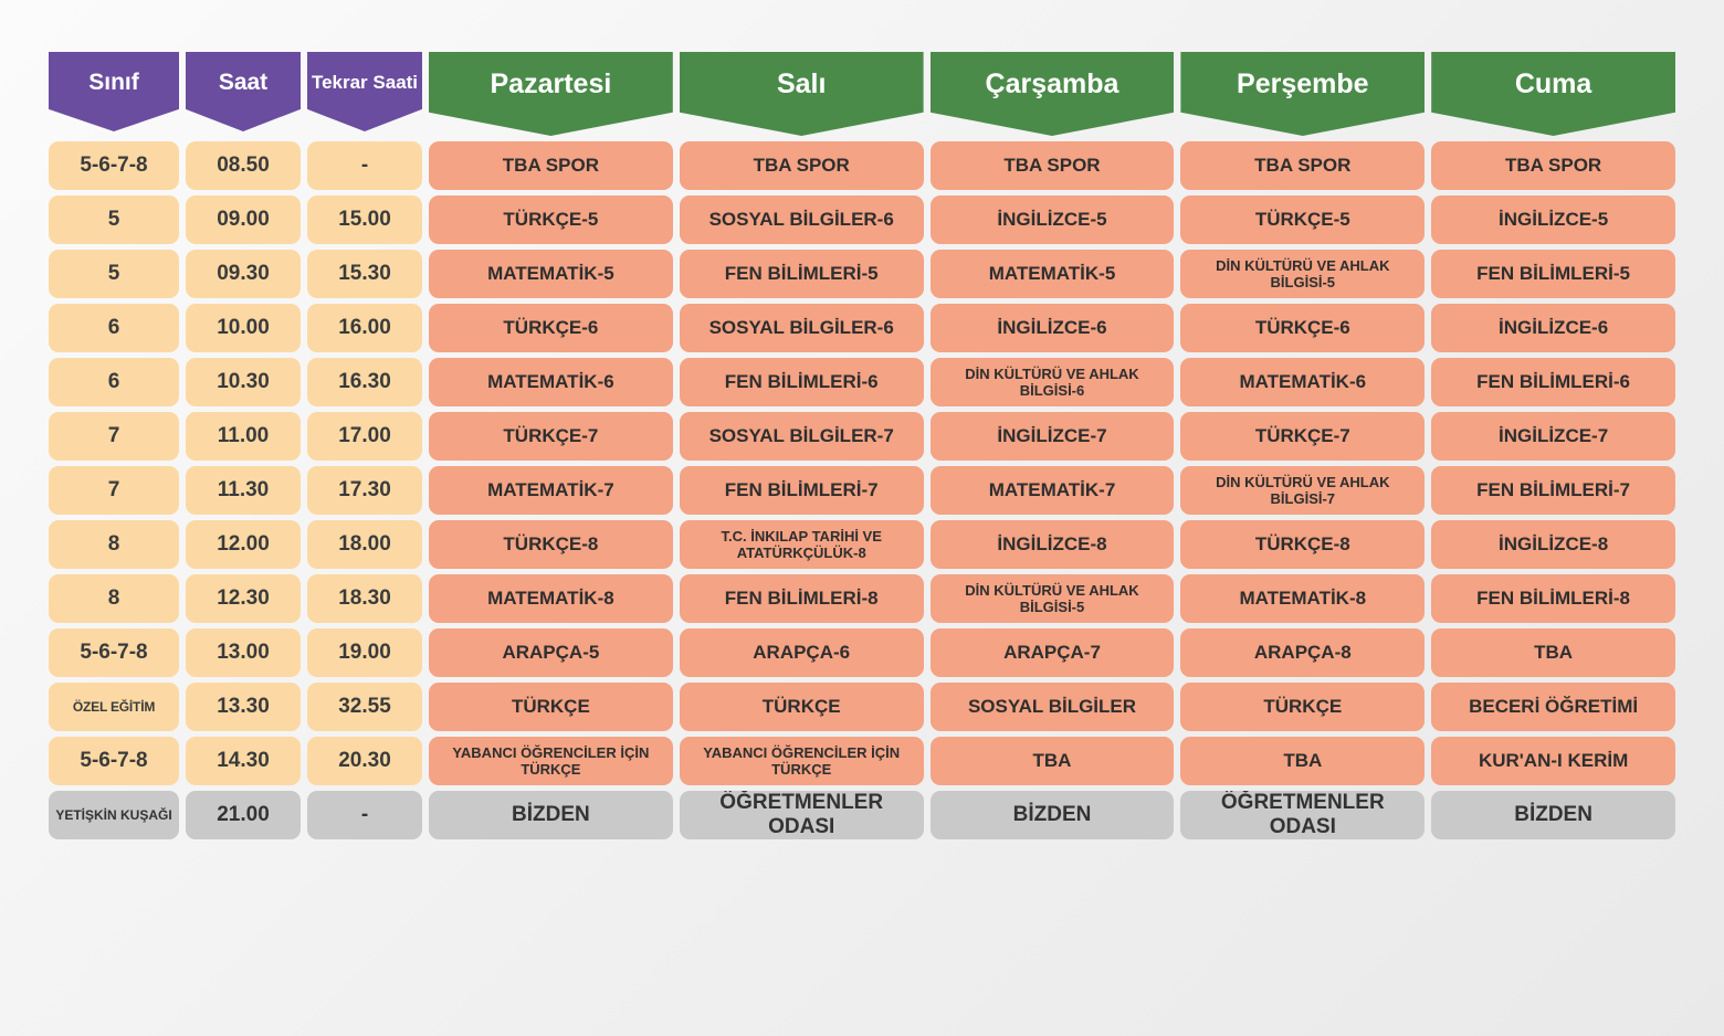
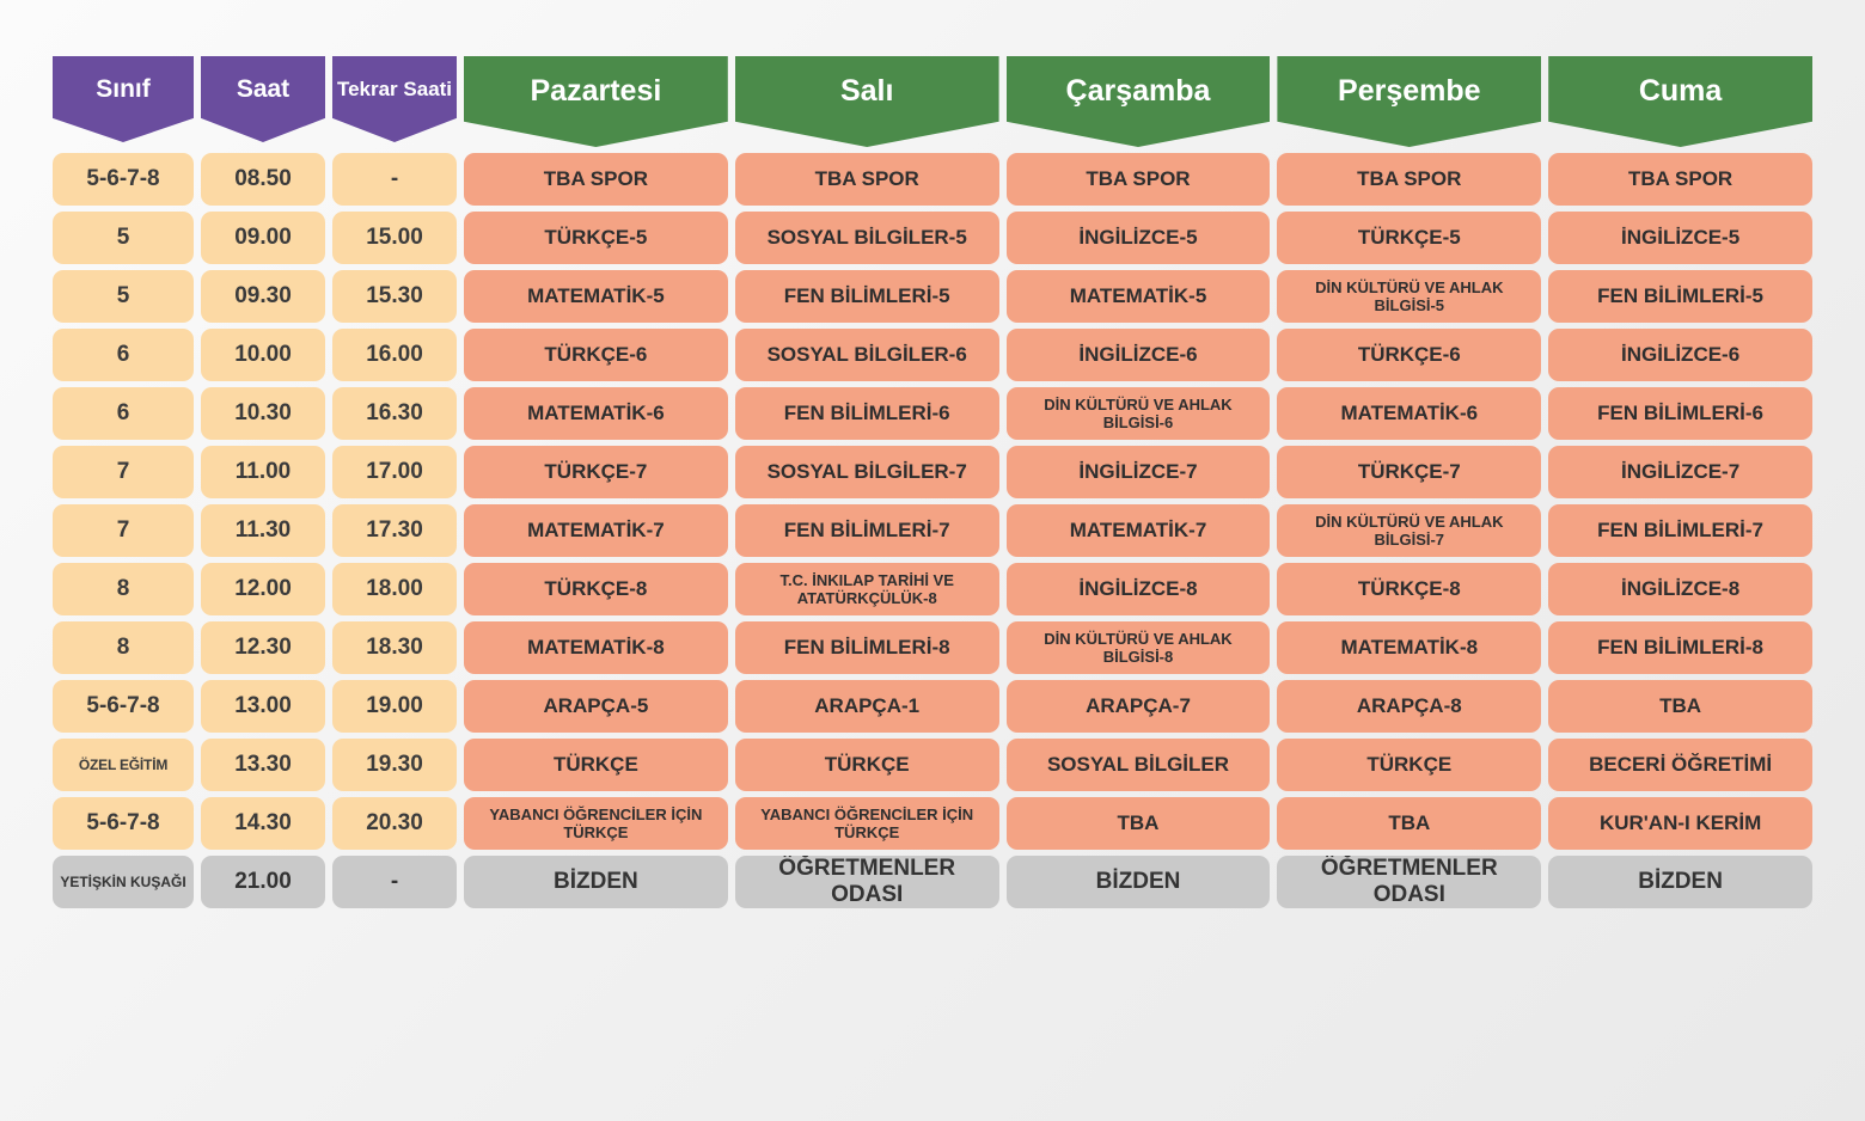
  Sınıf	Saat	Tekrar Saati	Pazartesi	Salı	Çarşamba	Perşembe	Cuma
  5-6-7-8	08.50	-	TBA SPOR	TBA SPOR	TBA SPOR	TBA SPOR	TBA SPOR
- 5	09.00	15.00	TÜRKÇE-5	SOSYAL BİLGİLER-6	İNGİLİZCE-5	TÜRKÇE-5	İNGİLİZCE-5
+ 5	09.00	15.00	TÜRKÇE-5	SOSYAL BİLGİLER-5	İNGİLİZCE-5	TÜRKÇE-5	İNGİLİZCE-5
  5	09.30	15.30	MATEMATİK-5	FEN BİLİMLERİ-5	MATEMATİK-5	DİN KÜLTÜRÜ VE AHLAK BİLGİSİ-5	FEN BİLİMLERİ-5
  6	10.00	16.00	TÜRKÇE-6	SOSYAL BİLGİLER-6	İNGİLİZCE-6	TÜRKÇE-6	İNGİLİZCE-6
  6	10.30	16.30	MATEMATİK-6	FEN BİLİMLERİ-6	DİN KÜLTÜRÜ VE AHLAK BİLGİSİ-6	MATEMATİK-6	FEN BİLİMLERİ-6
  7	11.00	17.00	TÜRKÇE-7	SOSYAL BİLGİLER-7	İNGİLİZCE-7	TÜRKÇE-7	İNGİLİZCE-7
  7	11.30	17.30	MATEMATİK-7	FEN BİLİMLERİ-7	MATEMATİK-7	DİN KÜLTÜRÜ VE AHLAK BİLGİSİ-7	FEN BİLİMLERİ-7
  8	12.00	18.00	TÜRKÇE-8	T.C. İNKILAP TARİHİ VE ATATÜRKÇÜLÜK-8	İNGİLİZCE-8	TÜRKÇE-8	İNGİLİZCE-8
- 8	12.30	18.30	MATEMATİK-8	FEN BİLİMLERİ-8	DİN KÜLTÜRÜ VE AHLAK BİLGİSİ-5	MATEMATİK-8	FEN BİLİMLERİ-8
+ 8	12.30	18.30	MATEMATİK-8	FEN BİLİMLERİ-8	DİN KÜLTÜRÜ VE AHLAK BİLGİSİ-8	MATEMATİK-8	FEN BİLİMLERİ-8
- 5-6-7-8	13.00	19.00	ARAPÇA-5	ARAPÇA-6	ARAPÇA-7	ARAPÇA-8	TBA
+ 5-6-7-8	13.00	19.00	ARAPÇA-5	ARAPÇA-1	ARAPÇA-7	ARAPÇA-8	TBA
- ÖZEL EĞİTİM	13.30	32.55	TÜRKÇE	TÜRKÇE	SOSYAL BİLGİLER	TÜRKÇE	BECERİ ÖĞRETİMİ
+ ÖZEL EĞİTİM	13.30	19.30	TÜRKÇE	TÜRKÇE	SOSYAL BİLGİLER	TÜRKÇE	BECERİ ÖĞRETİMİ
  5-6-7-8	14.30	20.30	YABANCI ÖĞRENCİLER İÇİN TÜRKÇE	YABANCI ÖĞRENCİLER İÇİN TÜRKÇE	TBA	TBA	KUR'AN-I KERİM
  YETİŞKİN KUŞAĞI	21.00	-	BİZDEN	ÖĞRETMENLER ODASI	BİZDEN	ÖĞRETMENLER ODASI	BİZDEN
